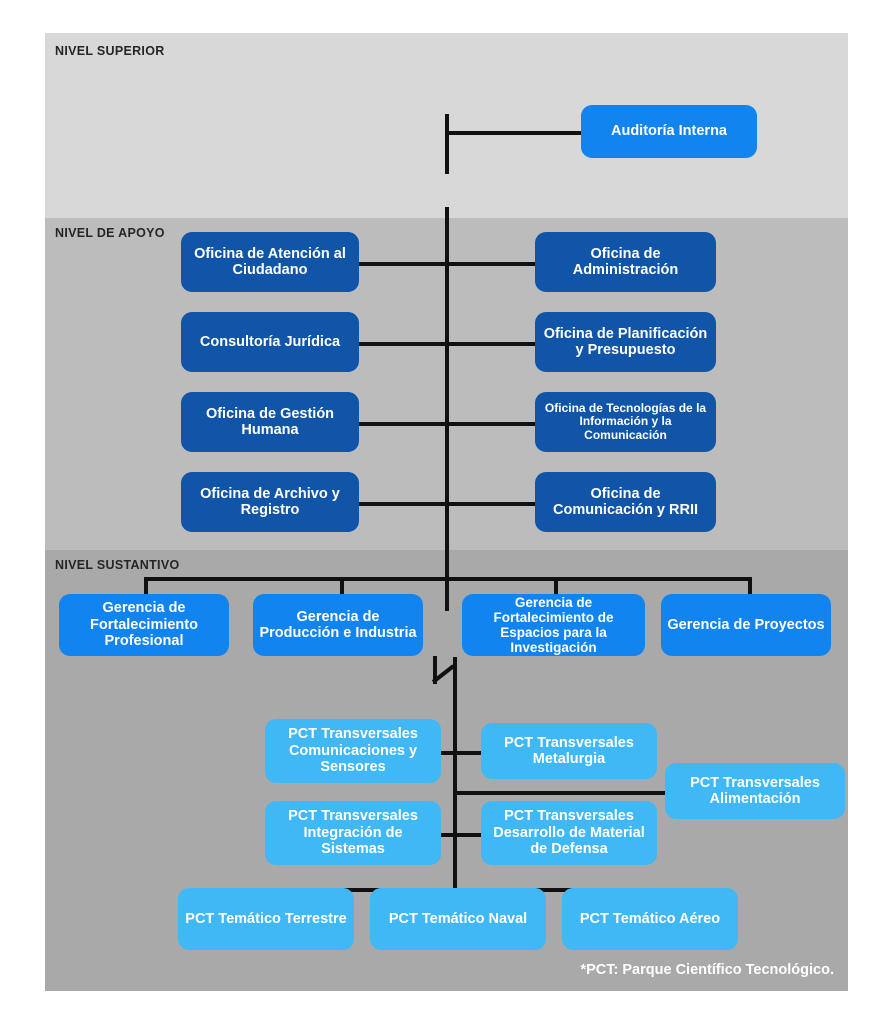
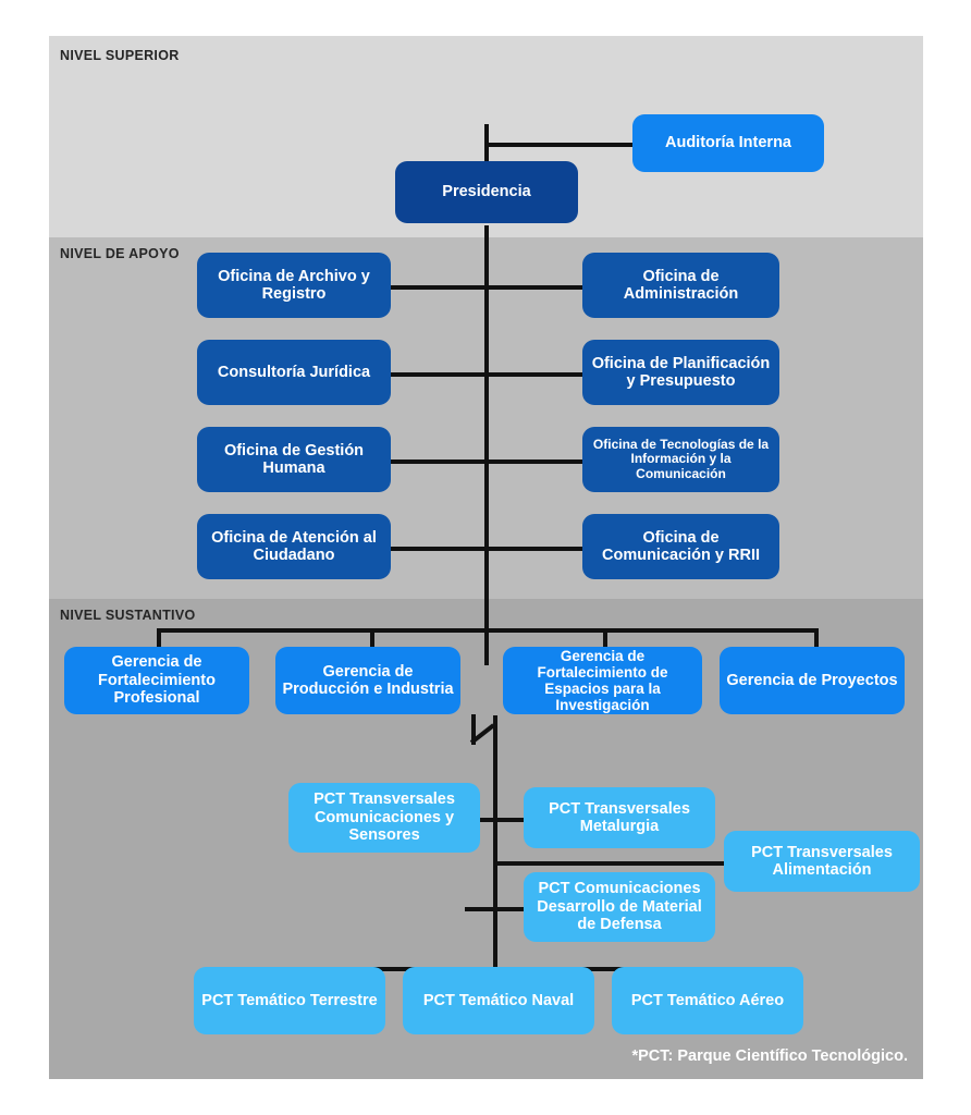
  NIVEL SUPERIOR
  NIVEL DE APOYO
  NIVEL SUSTANTIVO
  Auditoría Interna
+ Presidencia
- Oficina de Atención al Ciudadano
+ Oficina de Archivo y Registro
  Consultoría Jurídica
  Oficina de Gestión Humana
- Oficina de Archivo y Registro
+ Oficina de Atención al Ciudadano
  Oficina de Administración
  Oficina de Planificación y Presupuesto
  Oficina de Tecnologías de la Información y la Comunicación
  Oficina de Comunicación y RRII
  Gerencia de Fortalecimiento Profesional
  Gerencia de Producción e Industria
  Gerencia de Fortalecimiento de Espacios para la Investigación
  Gerencia de Proyectos
  PCT Transversales Comunicaciones y Sensores
  PCT Transversales Metalurgia
  PCT Transversales Alimentación
- PCT Transversales Integración de Sistemas
- PCT Transversales Desarrollo de Material de Defensa
+ PCT Comunicaciones Desarrollo de Material de Defensa
  PCT Temático Terrestre
  PCT Temático Naval
  PCT Temático Aéreo
  *PCT: Parque Científico Tecnológico.
